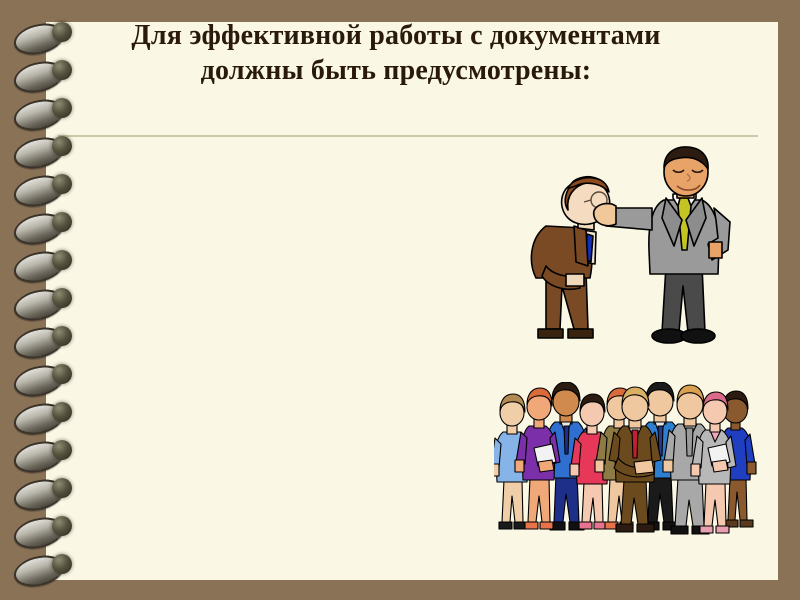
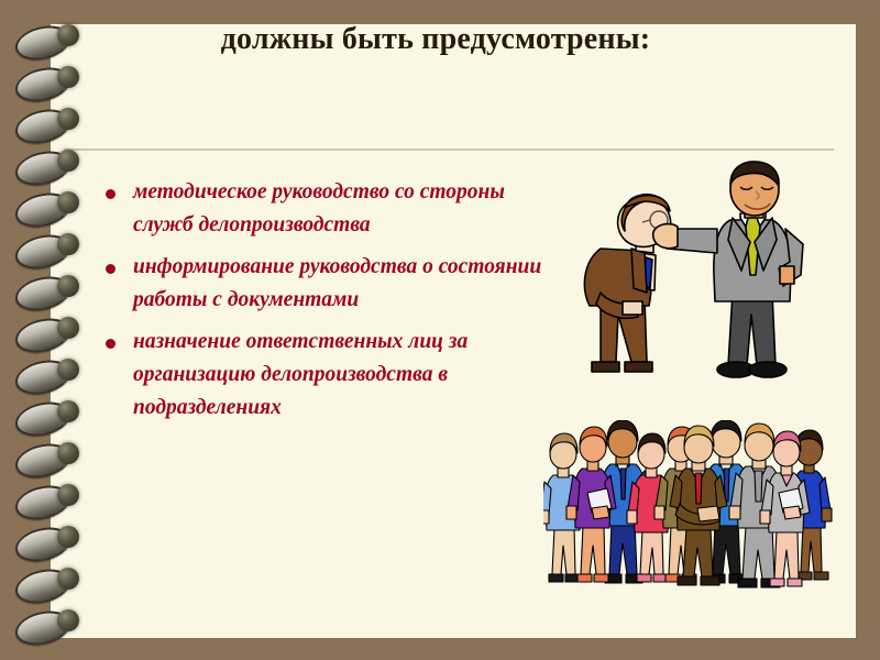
- Для эффективной работы с документами
  должны быть предусмотрены:
+ методическое руководство со стороны служб делопроизводства
+ информирование руководства о состоянии работы с документами
+ назначение ответственных лиц за организацию делопроизводства в подразделениях
